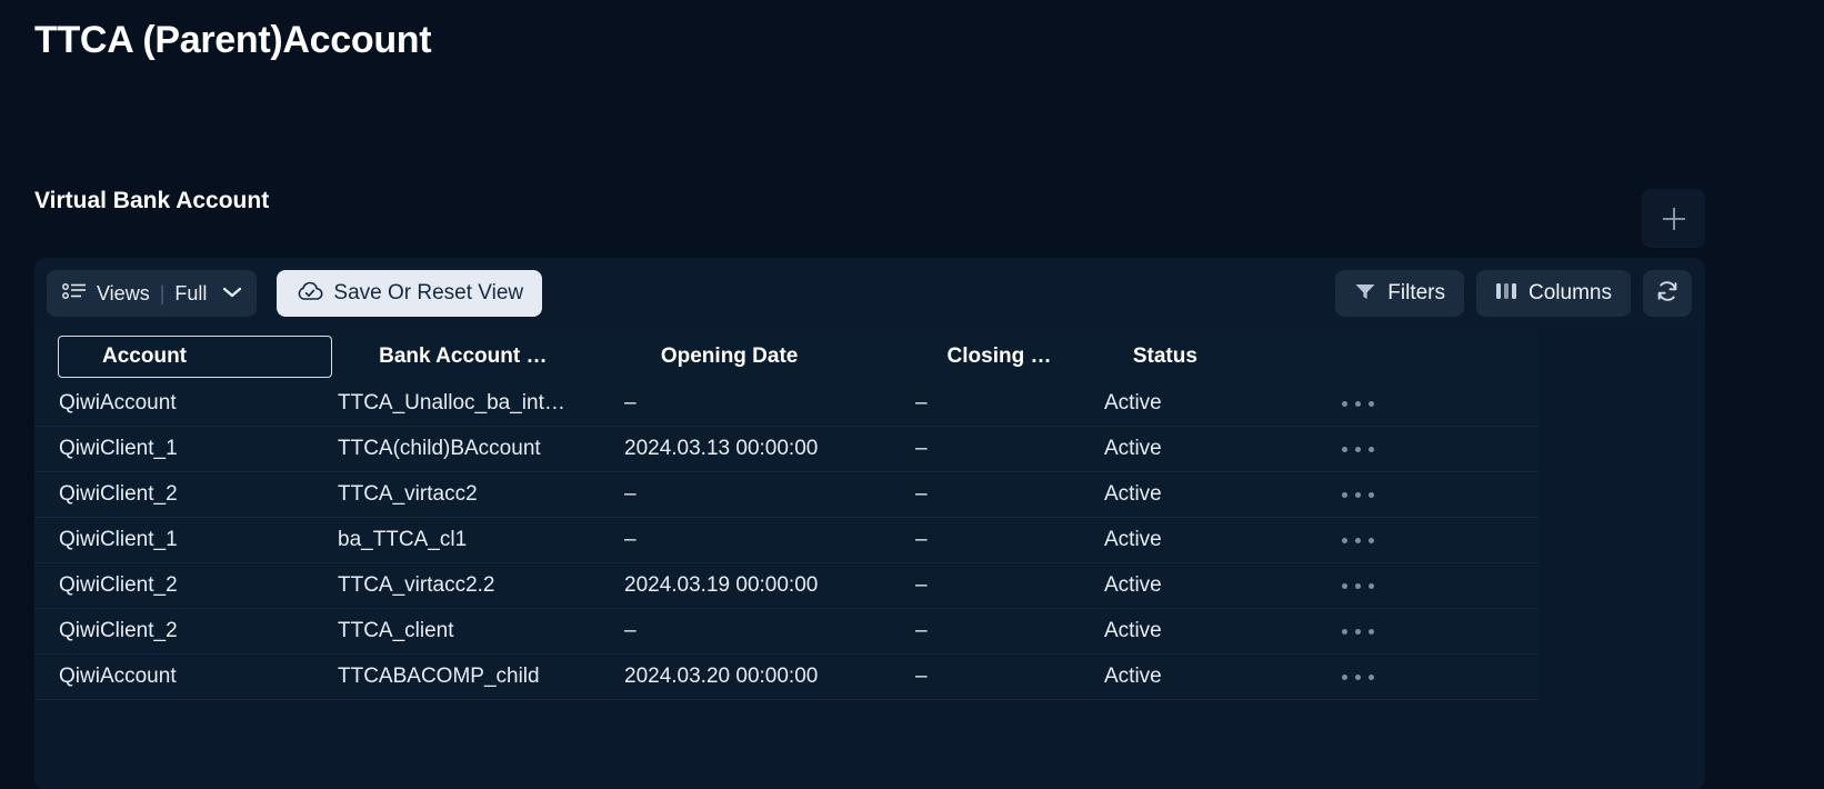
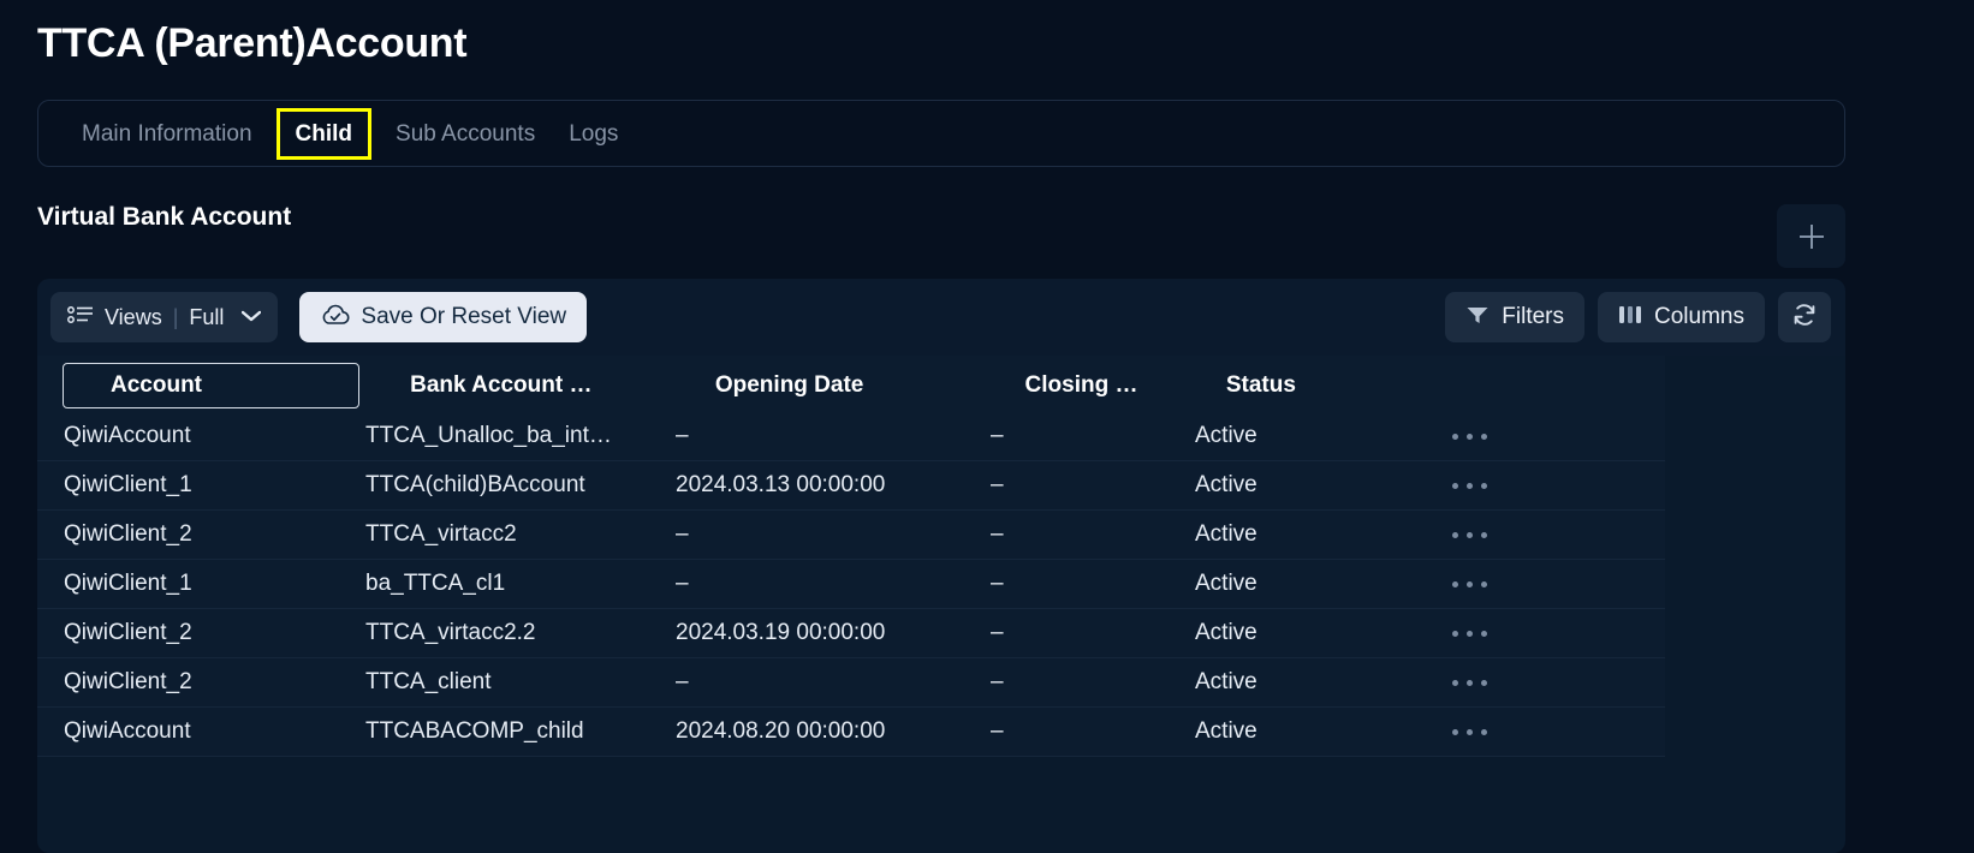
  TTCA (Parent)Account
+ Main Information
+ Child
+ Sub Accounts
+ Logs
  Virtual Bank Account
  Views
  |
  Full
  Save Or Reset View
  Filters
  Columns
  Account
  Bank Account …
  Opening Date
  Closing …
  Status
  QiwiAccount
  TTCA_Unalloc_ba_int…
  –
  –
  Active
  QiwiClient_1
  TTCA(child)BAccount
  2024.03.13 00:00:00
  –
  Active
  QiwiClient_2
  TTCA_virtacc2
  –
  –
  Active
  QiwiClient_1
  ba_TTCA_cl1
  –
  –
  Active
  QiwiClient_2
  TTCA_virtacc2.2
  2024.03.19 00:00:00
  –
  Active
  QiwiClient_2
  TTCA_client
  –
  –
  Active
  QiwiAccount
  TTCABACOMP_child
- 2024.03.20 00:00:00
+ 2024.08.20 00:00:00
  –
  Active
